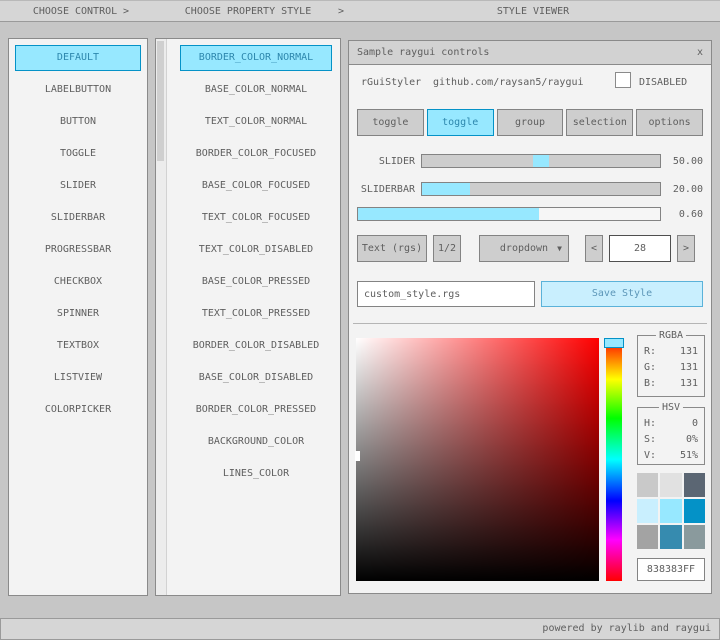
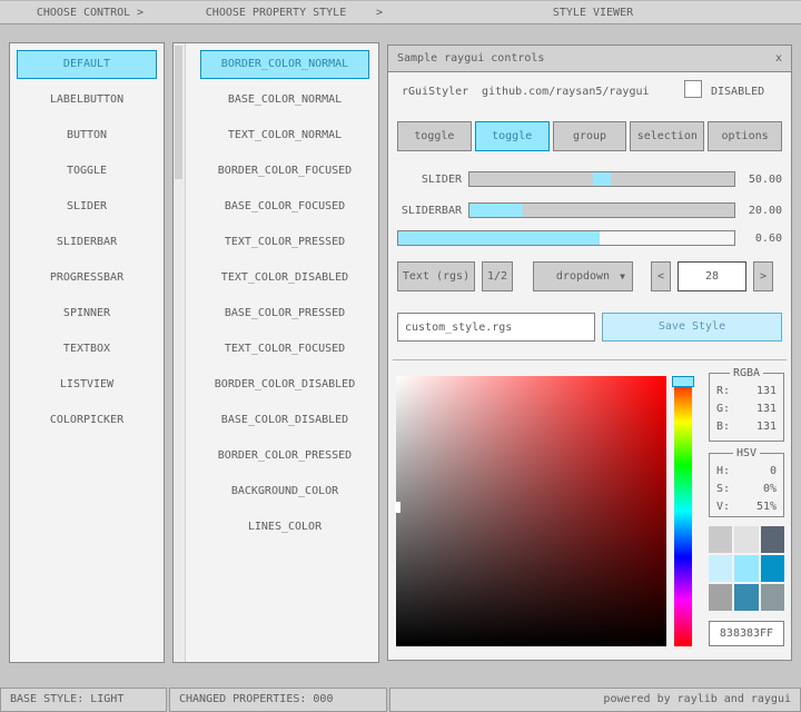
  CHOOSE CONTROL
  >
  CHOOSE PROPERTY STYLE
  >
  STYLE VIEWER
  DEFAULT
  LABELBUTTON
  BUTTON
  TOGGLE
  SLIDER
  SLIDERBAR
  PROGRESSBAR
- CHECKBOX
  SPINNER
  TEXTBOX
  LISTVIEW
  COLORPICKER
  BORDER_COLOR_NORMAL
  BASE_COLOR_NORMAL
  TEXT_COLOR_NORMAL
  BORDER_COLOR_FOCUSED
  BASE_COLOR_FOCUSED
- TEXT_COLOR_FOCUSED
+ TEXT_COLOR_PRESSED
  TEXT_COLOR_DISABLED
  BASE_COLOR_PRESSED
- TEXT_COLOR_PRESSED
+ TEXT_COLOR_FOCUSED
  BORDER_COLOR_DISABLED
  BASE_COLOR_DISABLED
  BORDER_COLOR_PRESSED
  BACKGROUND_COLOR
  LINES_COLOR
  Sample raygui controls
  x
  rGuiStyler
  github.com/raysan5/raygui
  DISABLED
  toggle
  toggle
  group
  selection
  options
  SLIDER
  50.00
  SLIDERBAR
  20.00
  0.60
  Text (rgs)
  1/2
  dropdown
  ▼
  <
  28
  >
  custom_style.rgs
  Save Style
  RGBA
  R:
  131
  G:
  131
  B:
  131
  HSV
  H:
  0
  S:
  0%
  V:
  51%
  838383FF
+ BASE STYLE: LIGHT
+ CHANGED PROPERTIES: 000
  powered by raylib and raygui
